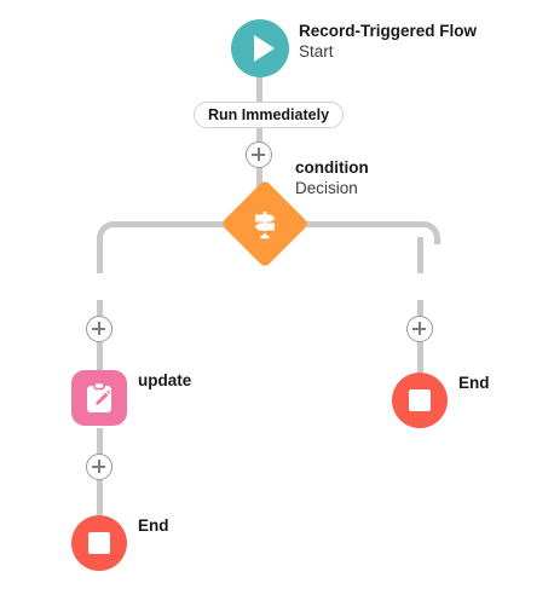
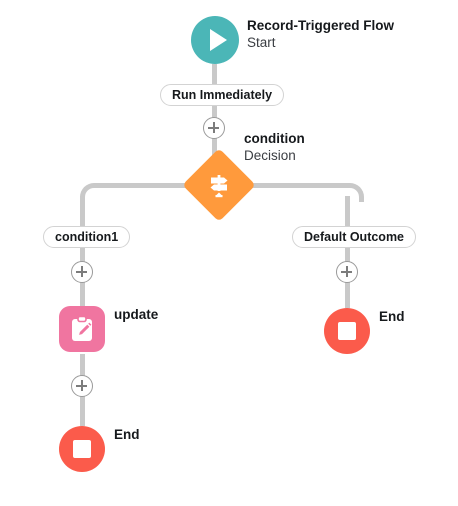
  Record-Triggered Flow
  Start
  Run Immediately
  condition
  Decision
+ condition1
+ Default Outcome
  update
  End
  End
